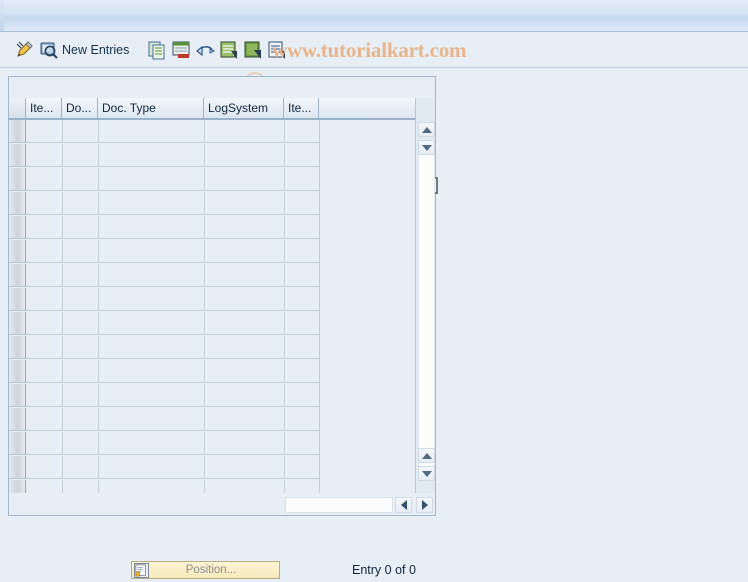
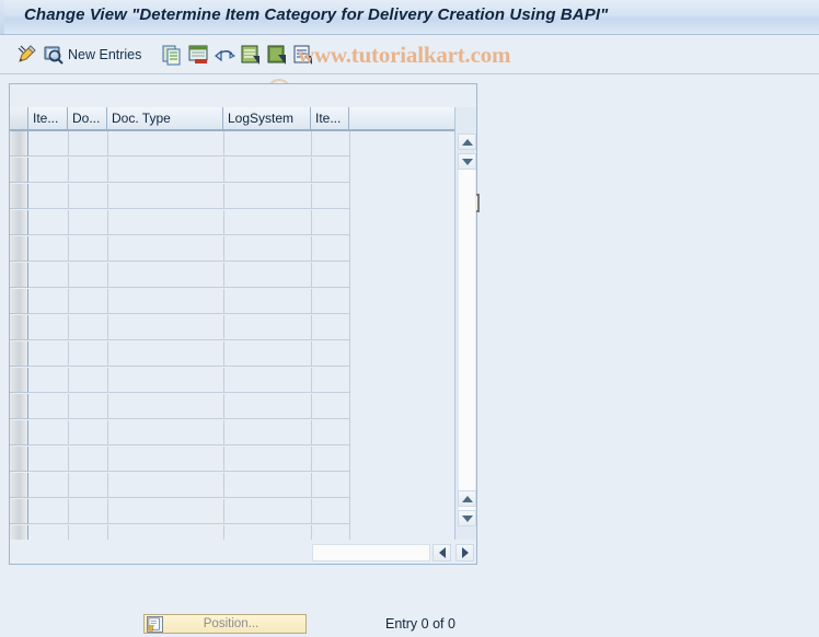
+ Change View "Determine Item Category for Delivery Creation Using BAPI"
  New Entries
  www.tutorialkart.com
  Ite...
  Do...
  Doc. Type
  LogSystem
  Ite...
  Position...
  Entry 0 of 0
